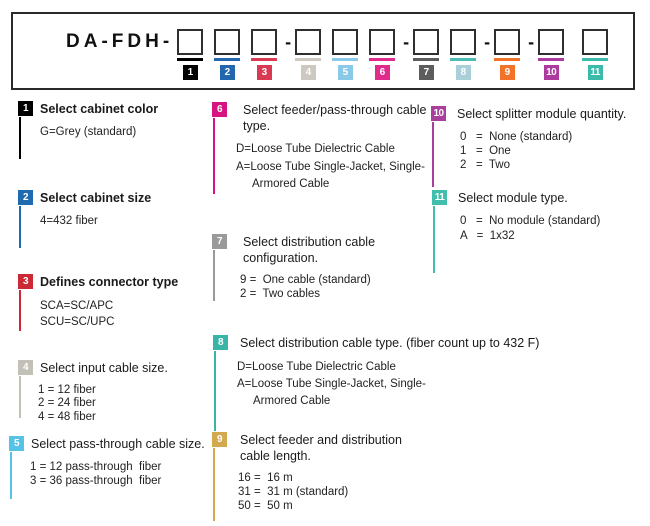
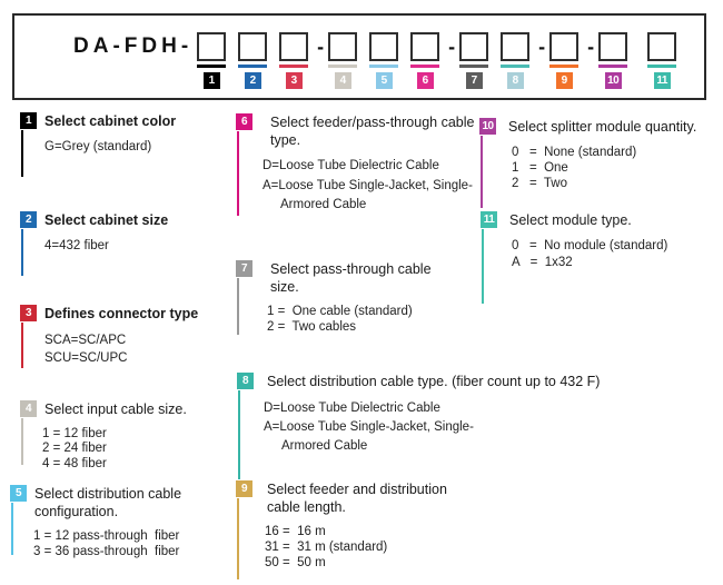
  DA-FDH-
  1
  2
  3
  -
  4
  5
  6
  -
  7
  8
  -
  9
  -
  10
  11
  1
  Select cabinet color
  G=Grey (standard)
  2
  Select cabinet size
  4=432 fiber
  3
  Defines connector type
  SCA=SC/APC
  SCU=SC/UPC
  4
  Select input cable size.
  1 = 12 fiber
  2 = 24 fiber
  4 = 48 fiber
  5
- Select pass-through cable size.
+ Select distribution cable configuration.
  1 = 12 pass-through fiber
  3 = 36 pass-through fiber
  6
  Select feeder/pass-through cable type.
  D=Loose Tube Dielectric Cable
  A=Loose Tube Single-Jacket, Single-
  Armored Cable
  7
- Select distribution cable configuration.
+ Select pass-through cable size.
- 9 = One cable (standard)
+ 1 = One cable (standard)
  2 = Two cables
  8
  Select distribution cable type. (fiber count up to 432 F)
  D=Loose Tube Dielectric Cable
  A=Loose Tube Single-Jacket, Single-
  Armored Cable
  9
  Select feeder and distribution cable length.
  16 = 16 m
  31 = 31 m (standard)
  50 = 50 m
  10
  Select splitter module quantity.
  0 = None (standard)
  1 = One
  2 = Two
  11
  Select module type.
  0 = No module (standard)
  A = 1x32
